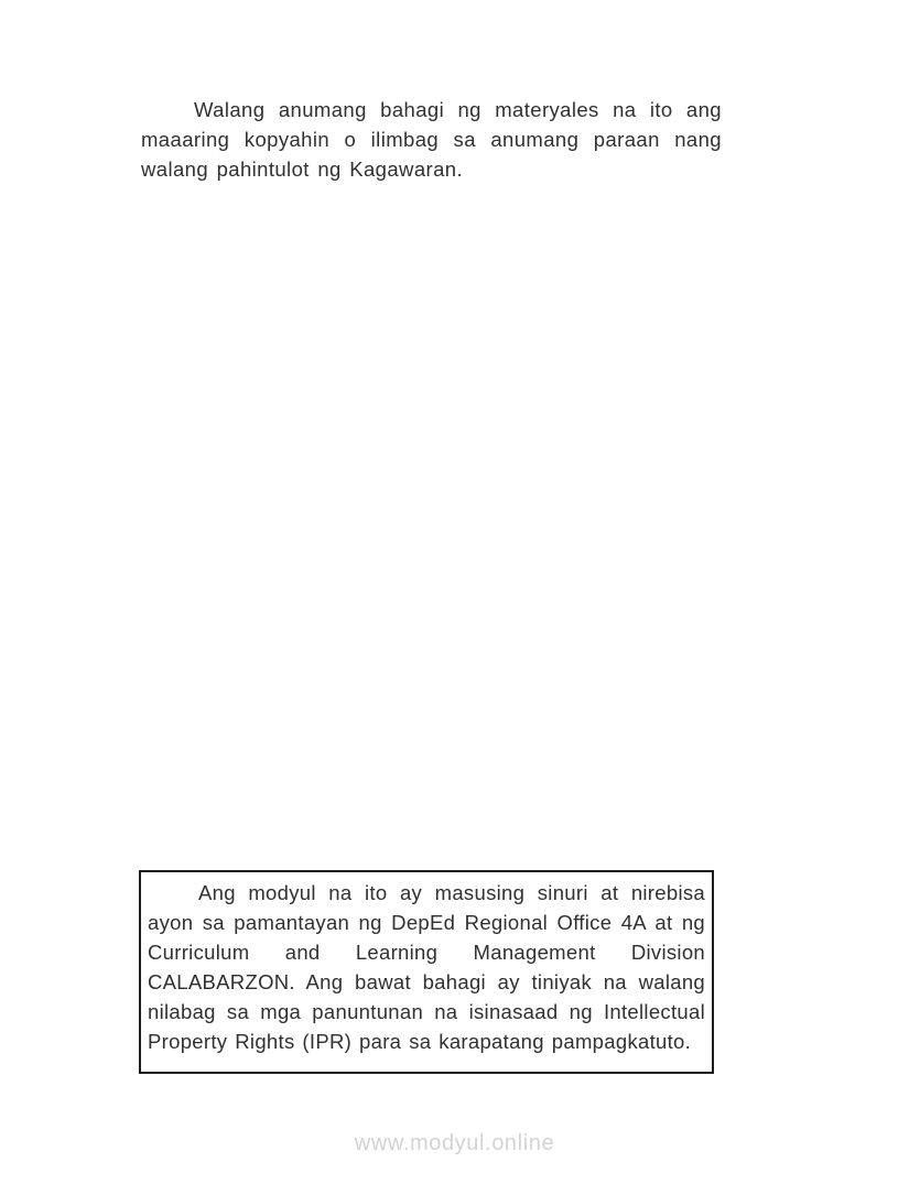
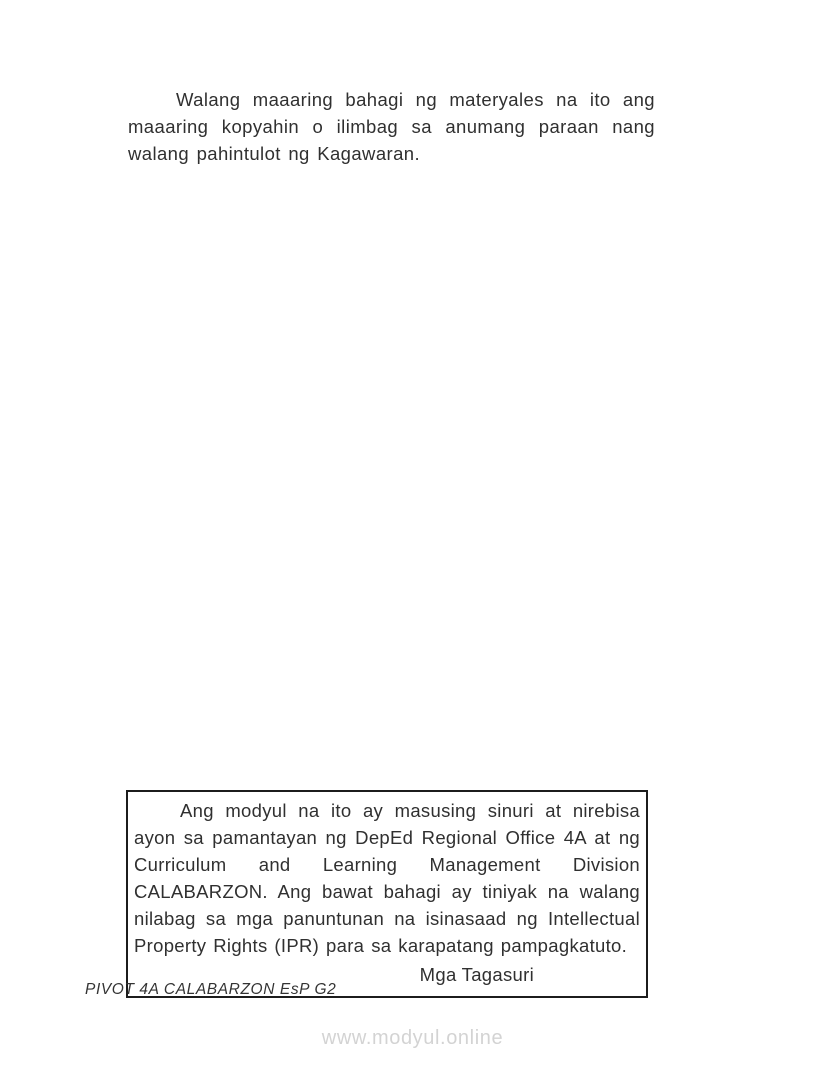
- Walang anumang bahagi ng materyales na ito ang maaaring kopyahin o ilimbag sa anumang paraan nang walang pahintulot ng Kagawaran.
+ Walang maaaring bahagi ng materyales na ito ang maaaring kopyahin o ilimbag sa anumang paraan nang walang pahintulot ng Kagawaran.
  Ang modyul na ito ay masusing sinuri at nirebisa ayon sa pamantayan ng DepEd Regional Office 4A at ng Curriculum and Learning Management Division CALABARZON. Ang bawat bahagi ay tiniyak na walang nilabag sa mga panuntunan na isinasaad ng Intellectual Property Rights (IPR) para sa karapatang pampagkatuto.
+ Mga Tagasuri
+ PIVOT 4A CALABARZON EsP G2
  www.modyul.online
